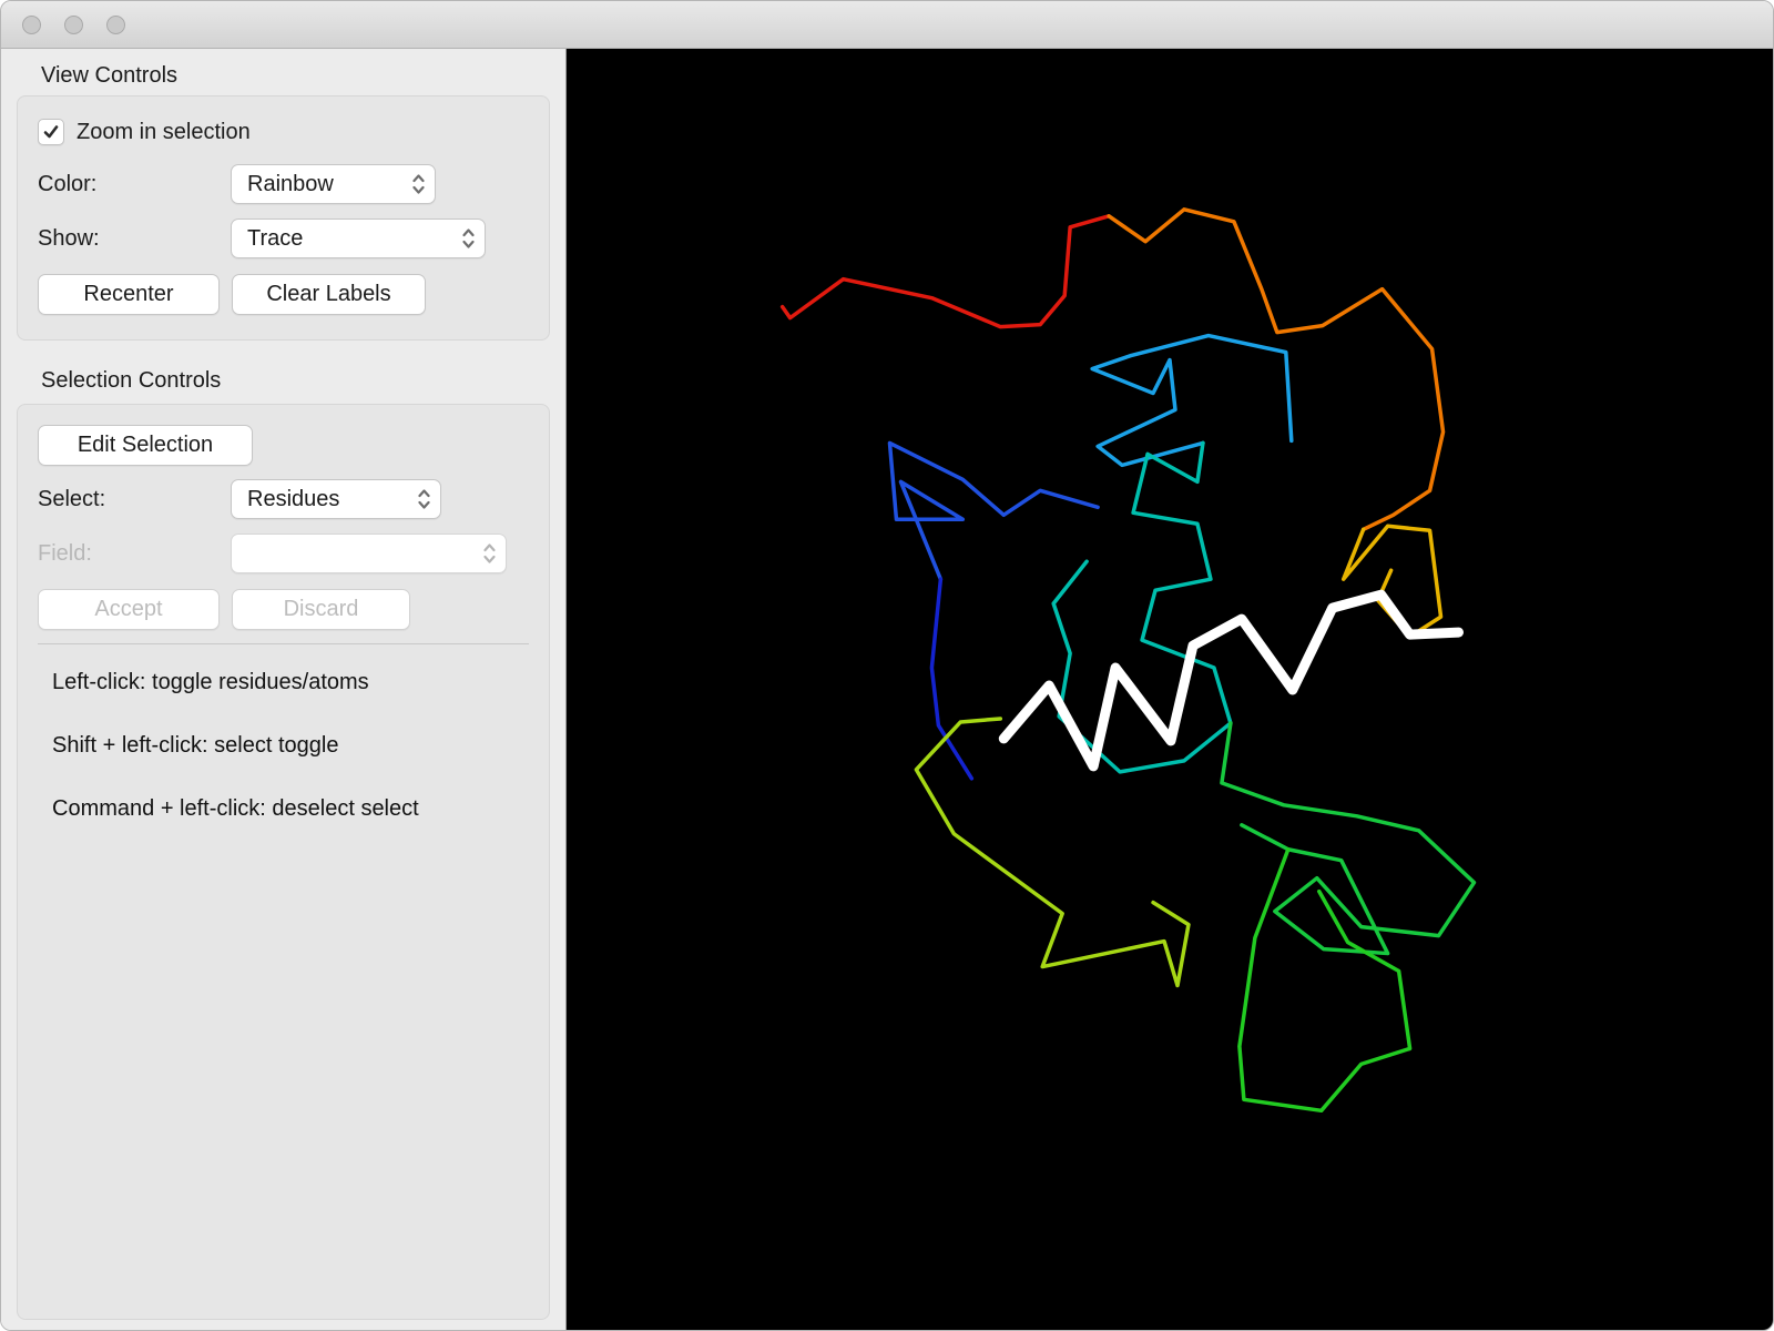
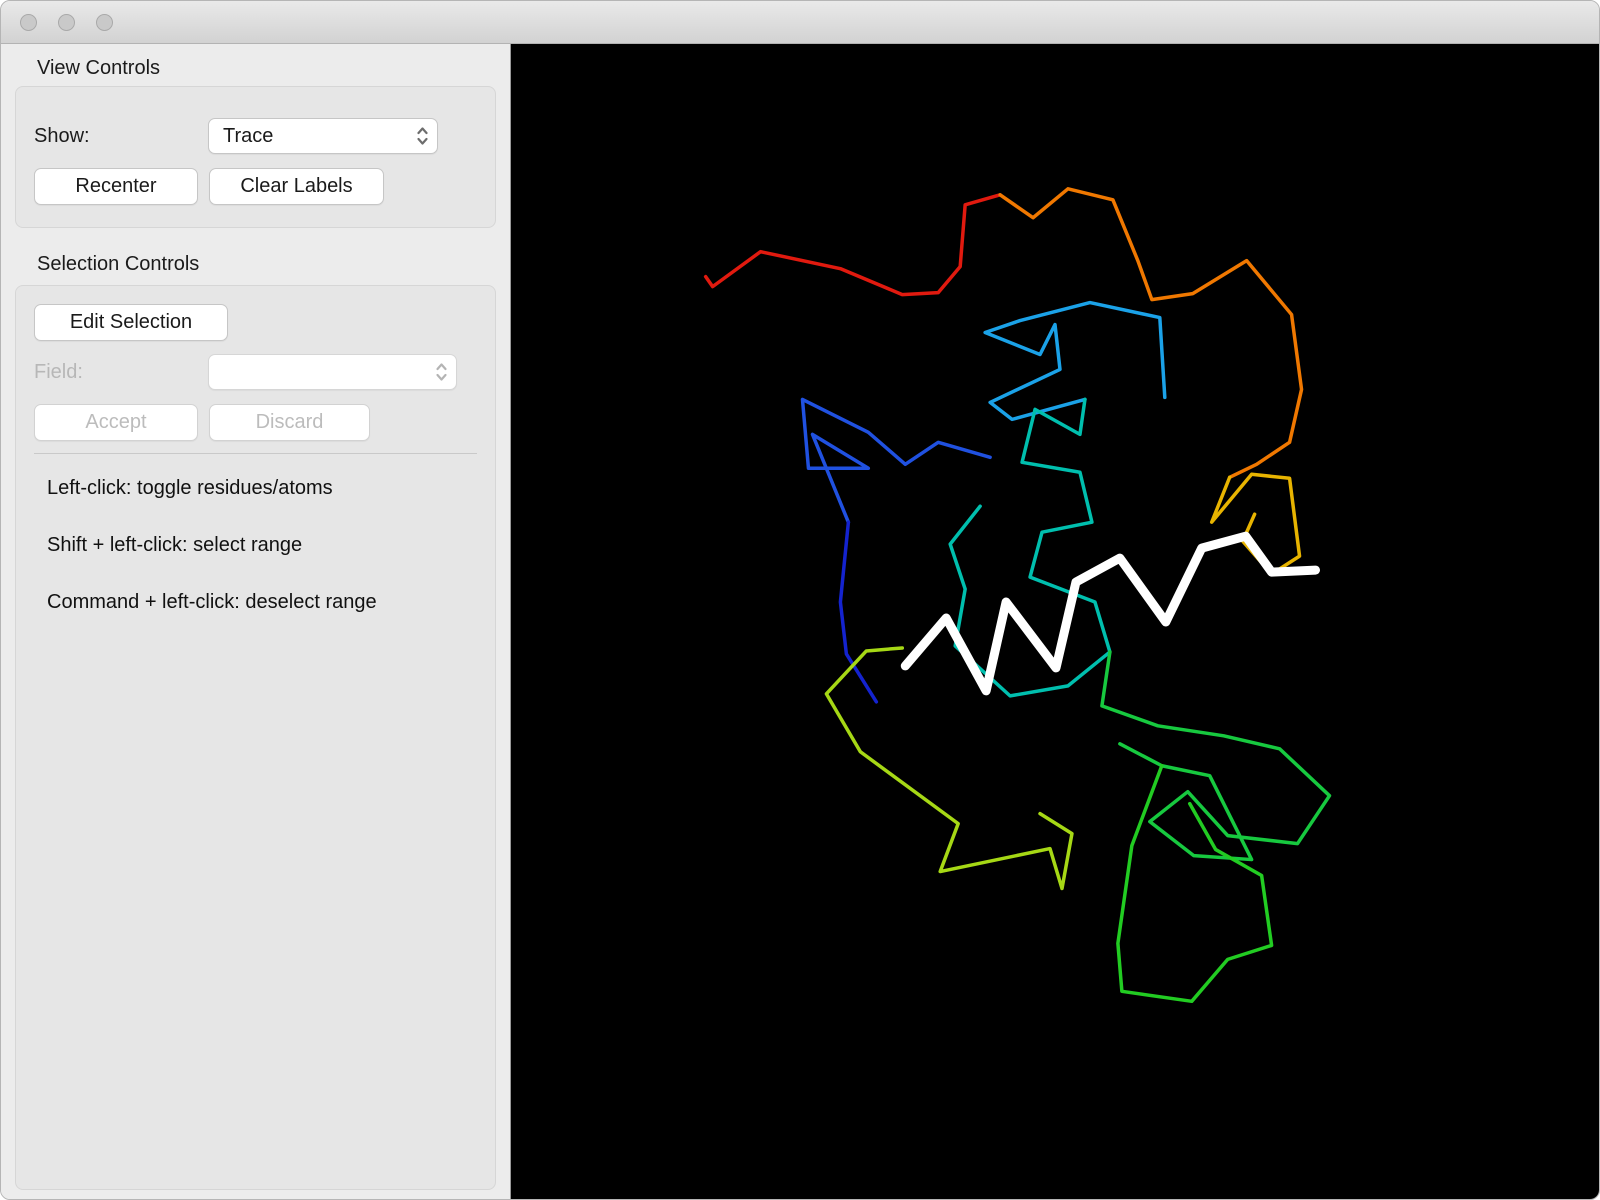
  View Controls
- Zoom in selection
- Color:
- Rainbow
  Show:
  Trace
  Recenter
  Clear Labels
  Selection Controls
  Edit Selection
- Select:
- Residues
  Field:
  Accept
  Discard
  Left-click: toggle residues/atoms
- Shift + left-click: select toggle
+ Shift + left-click: select range
- Command + left-click: deselect select
+ Command + left-click: deselect range
